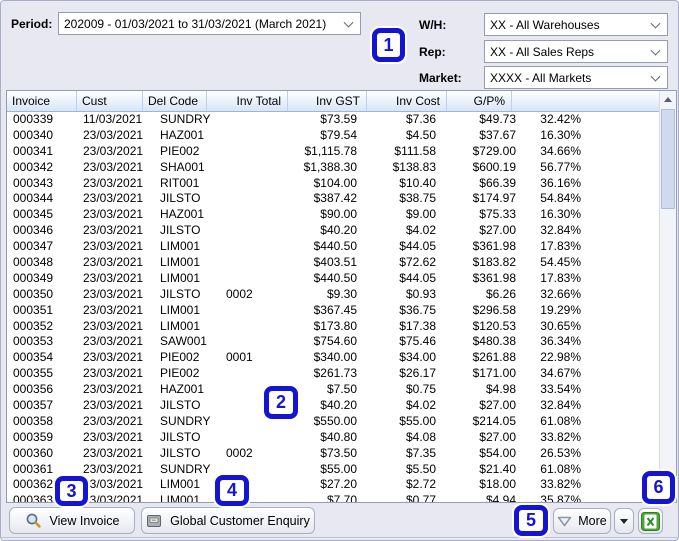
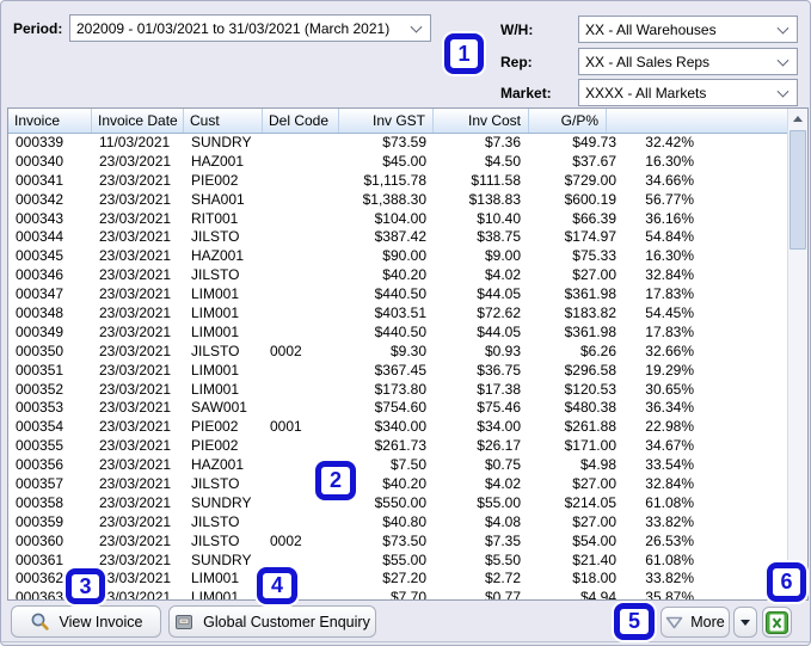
  Period:
  202009 - 01/03/2021 to 31/03/2021 (March 2021)
  W/H:
  XX - All Warehouses
  Rep:
  XX - All Sales Reps
  Market:
  XXXX - All Markets
  Invoice
+ Invoice Date
  Cust
  Del Code
- Inv Total
  Inv GST
  Inv Cost
  G/P%
  000339
  11/03/2021
  SUNDRY
  $73.59
  $7.36
  $49.73
  32.42%
  000340
  23/03/2021
  HAZ001
- $79.54
+ $45.00
  $4.50
  $37.67
  16.30%
  000341
  23/03/2021
  PIE002
  $1,115.78
  $111.58
  $729.00
  34.66%
  000342
  23/03/2021
  SHA001
  $1,388.30
  $138.83
  $600.19
  56.77%
  000343
  23/03/2021
  RIT001
  $104.00
  $10.40
  $66.39
  36.16%
  000344
  23/03/2021
  JILSTO
  $387.42
  $38.75
  $174.97
  54.84%
  000345
  23/03/2021
  HAZ001
  $90.00
  $9.00
  $75.33
  16.30%
  000346
  23/03/2021
  JILSTO
  $40.20
  $4.02
  $27.00
  32.84%
  000347
  23/03/2021
  LIM001
  $440.50
  $44.05
  $361.98
  17.83%
  000348
  23/03/2021
  LIM001
  $403.51
  $72.62
  $183.82
  54.45%
  000349
  23/03/2021
  LIM001
  $440.50
  $44.05
  $361.98
  17.83%
  000350
  23/03/2021
  JILSTO
  0002
  $9.30
  $0.93
  $6.26
  32.66%
  000351
  23/03/2021
  LIM001
  $367.45
  $36.75
  $296.58
  19.29%
  000352
  23/03/2021
  LIM001
  $173.80
  $17.38
  $120.53
  30.65%
  000353
  23/03/2021
  SAW001
  $754.60
  $75.46
  $480.38
  36.34%
  000354
  23/03/2021
  PIE002
  0001
  $340.00
  $34.00
  $261.88
  22.98%
  000355
  23/03/2021
  PIE002
  $261.73
  $26.17
  $171.00
  34.67%
  000356
  23/03/2021
  HAZ001
  $7.50
  $0.75
  $4.98
  33.54%
  000357
  23/03/2021
  JILSTO
  $40.20
  $4.02
  $27.00
  32.84%
  000358
  23/03/2021
  SUNDRY
  $550.00
  $55.00
  $214.05
  61.08%
  000359
  23/03/2021
  JILSTO
  $40.80
  $4.08
  $27.00
  33.82%
  000360
  23/03/2021
  JILSTO
  0002
  $73.50
  $7.35
  $54.00
  26.53%
  000361
  23/03/2021
  SUNDRY
  $55.00
  $5.50
  $21.40
  61.08%
  000362
  3/03/2021
  LIM001
  $27.20
  $2.72
  $18.00
  33.82%
  000363
  3/03/2021
  LIM001
  $7.70
  $0.77
  $4.94
  35.87%
  View Invoice
  Global Customer Enquiry
  More
  1
  2
  3
  4
  5
  6
